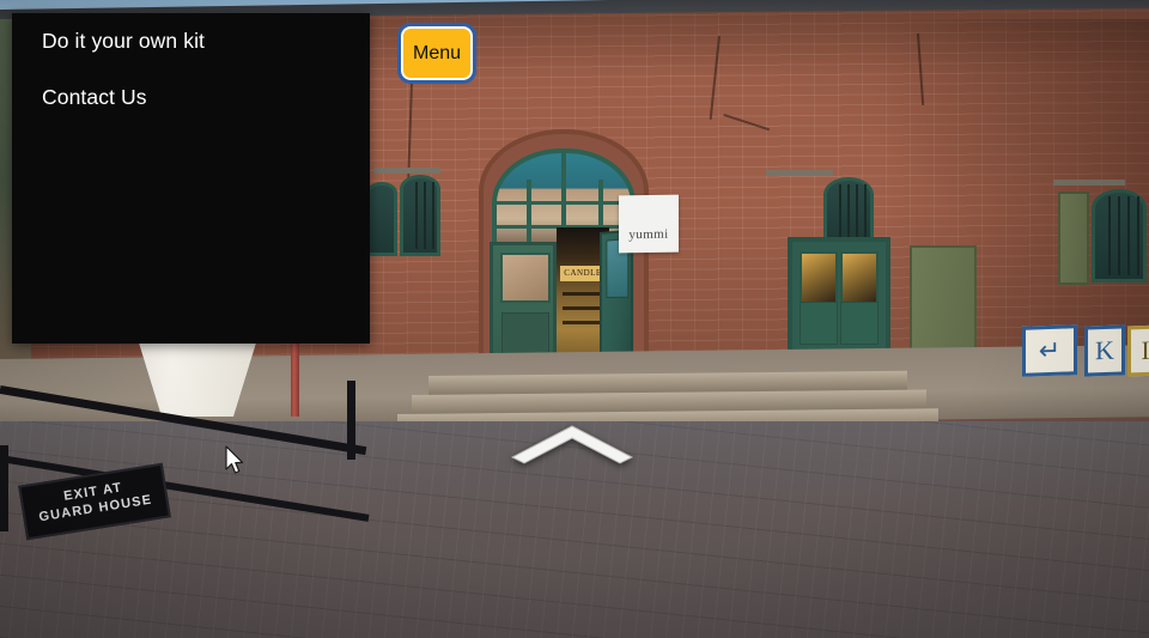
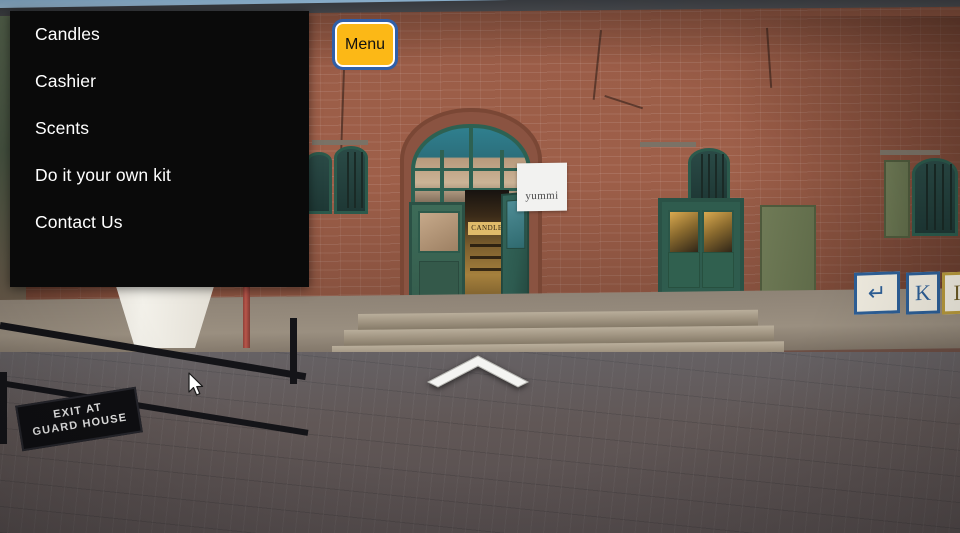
+ Candles
+ Cashier
+ Scents
  Do it your own kit
  Contact Us
  Menu
